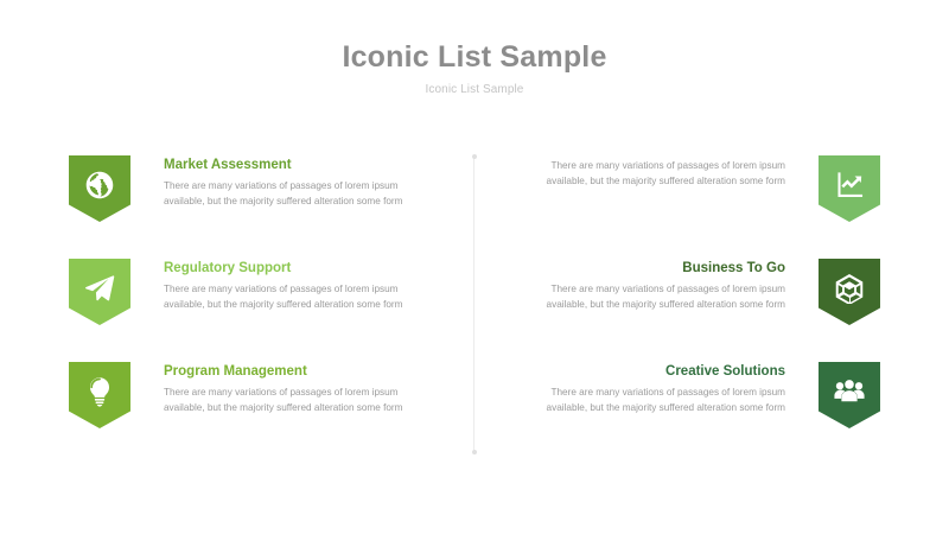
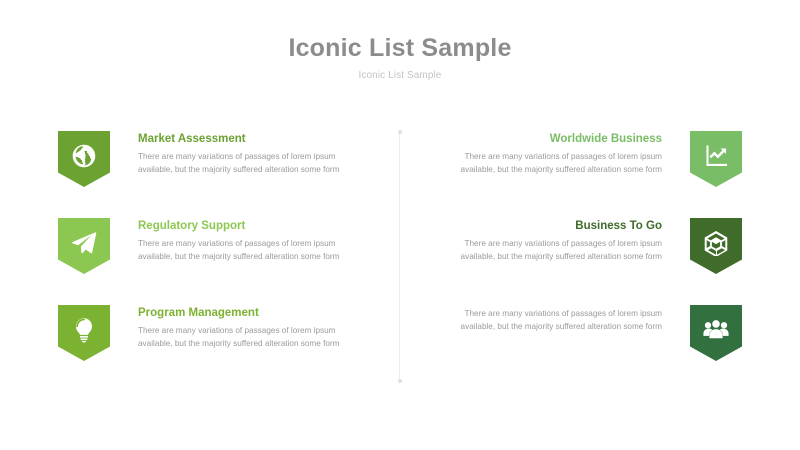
  Iconic List Sample
  Iconic List Sample
  Market Assessment
  There are many variations of passages of lorem ipsum available, but the majority suffered alteration some form
  Regulatory Support
  There are many variations of passages of lorem ipsum available, but the majority suffered alteration some form
  Program Management
  There are many variations of passages of lorem ipsum available, but the majority suffered alteration some form
+ Worldwide Business
  There are many variations of passages of lorem ipsum available, but the majority suffered alteration some form
  Business To Go
  There are many variations of passages of lorem ipsum available, but the majority suffered alteration some form
- Creative Solutions
  There are many variations of passages of lorem ipsum available, but the majority suffered alteration some form
